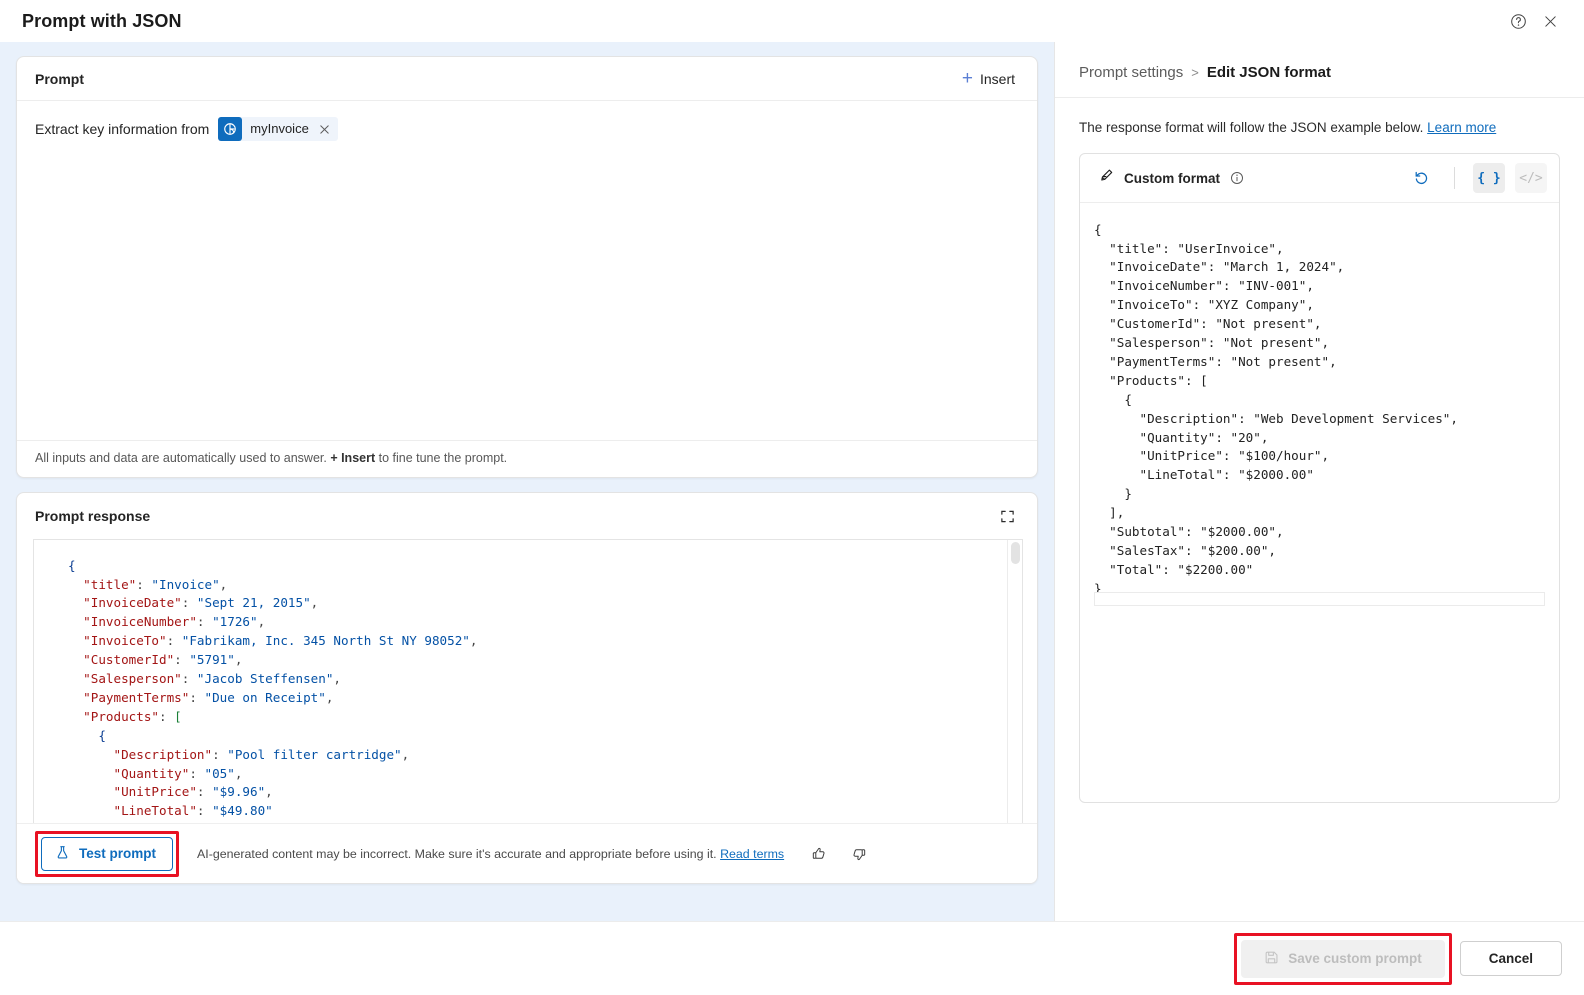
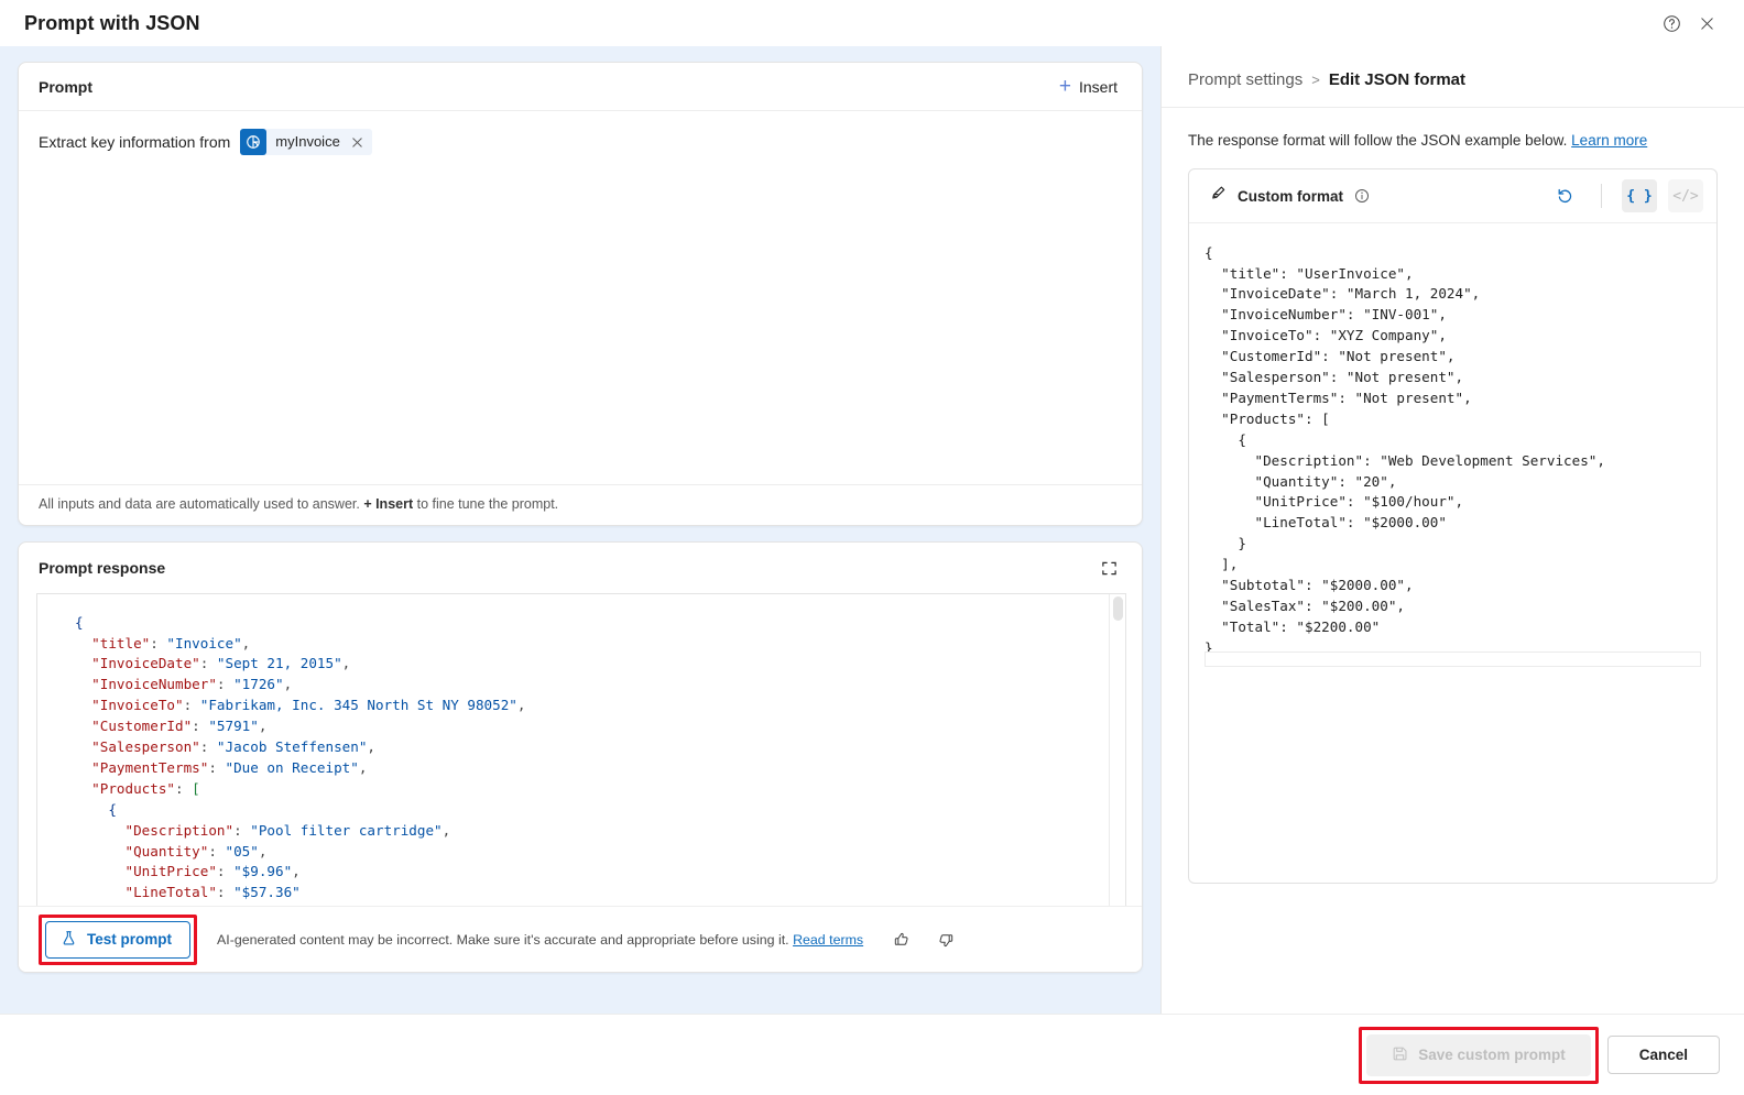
  Prompt with JSON
  Prompt
  +
  Insert
  Extract key information from
  myInvoice
  All inputs and data are automatically used to answer. + Insert to fine tune the prompt.
  Prompt response
- { "title": "Invoice", "InvoiceDate": "Sept 21, 2015", "InvoiceNumber": "1726", "InvoiceTo": "Fabrikam, Inc. 345 North St NY 98052", "CustomerId": "5791", "Salesperson": "Jacob Steffensen", "PaymentTerms": "Due on Receipt", "Products": [ { "Description": "Pool filter cartridge", "Quantity": "05", "UnitPrice": "$9.96", "LineTotal": "$49.80"
+ { "title": "Invoice", "InvoiceDate": "Sept 21, 2015", "InvoiceNumber": "1726", "InvoiceTo": "Fabrikam, Inc. 345 North St NY 98052", "CustomerId": "5791", "Salesperson": "Jacob Steffensen", "PaymentTerms": "Due on Receipt", "Products": [ { "Description": "Pool filter cartridge", "Quantity": "05", "UnitPrice": "$9.96", "LineTotal": "$57.36"
  Test prompt
  AI-generated content may be incorrect. Make sure it's accurate and appropriate before using it. Read terms
  Prompt settings
  >
  Edit JSON format
  The response format will follow the JSON example below. Learn more
  Custom format
  { }
  </>
  { "title": "UserInvoice", "InvoiceDate": "March 1, 2024", "InvoiceNumber": "INV-001", "InvoiceTo": "XYZ Company", "CustomerId": "Not present", "Salesperson": "Not present", "PaymentTerms": "Not present", "Products": [ { "Description": "Web Development Services", "Quantity": "20", "UnitPrice": "$100/hour", "LineTotal": "$2000.00" } ], "Subtotal": "$2000.00", "SalesTax": "$200.00", "Total": "$2200.00" }
  Save custom prompt
  Cancel
